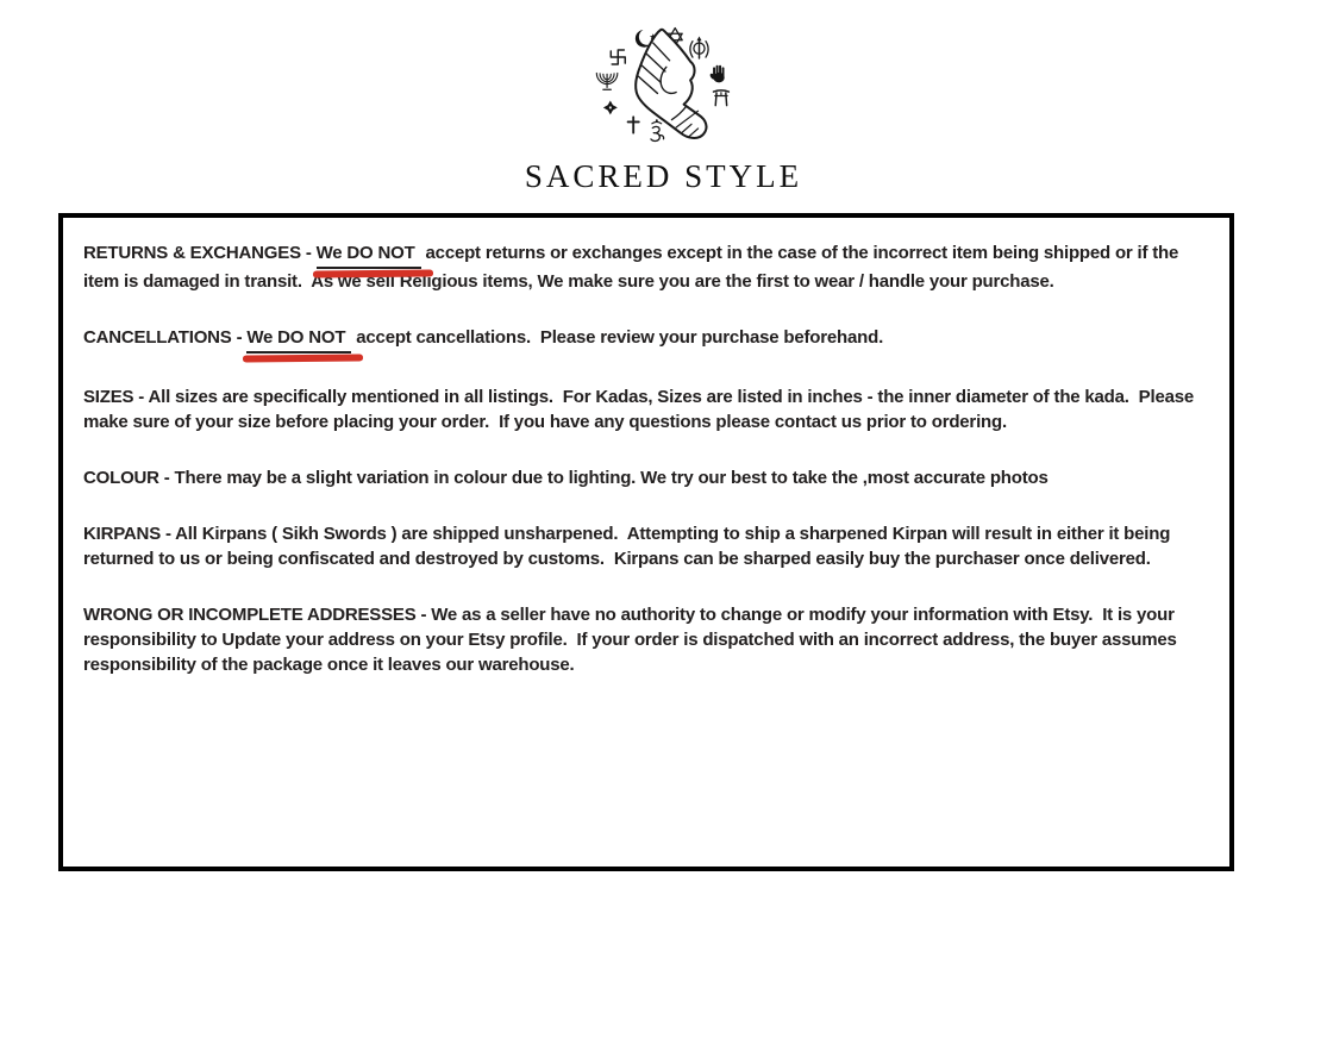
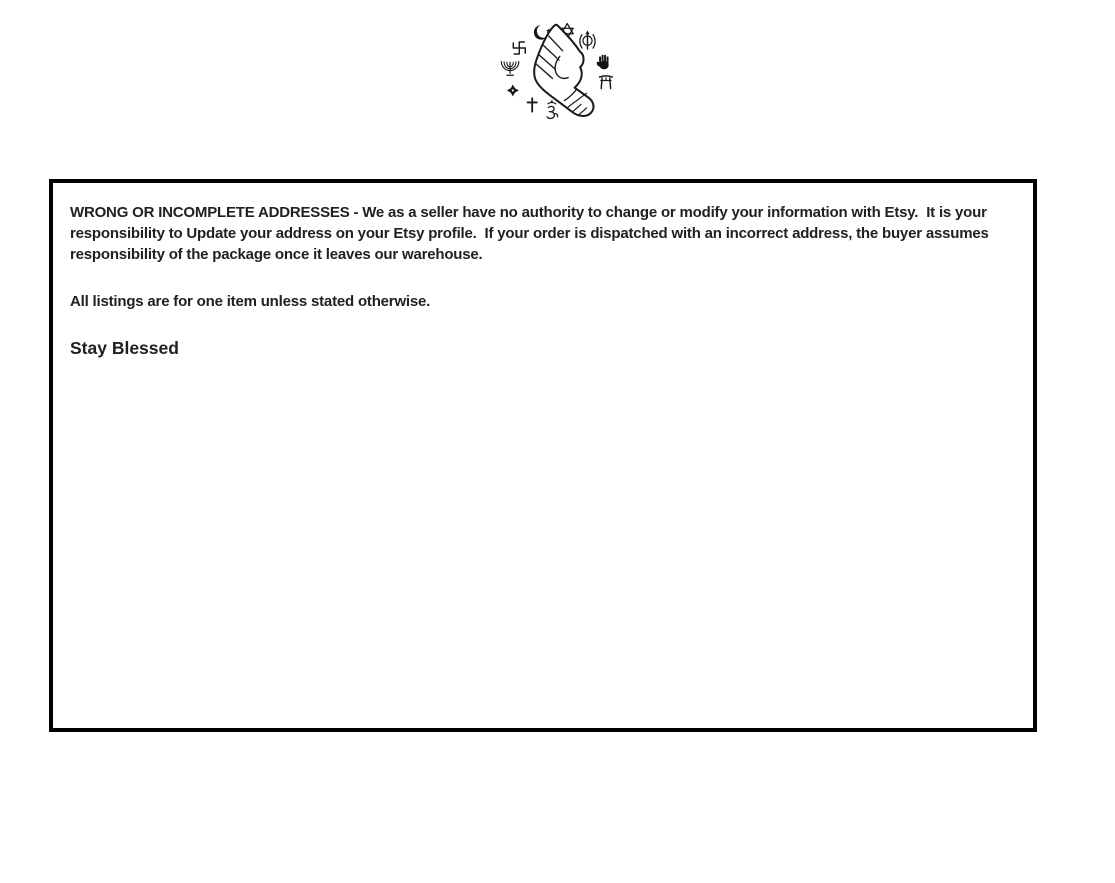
- SACRED STYLE
- RETURNS & EXCHANGES - We DO NOT accept returns or exchanges except in the case of the incorrect item being shipped or if the item is damaged in transit. As we sell Religious items, We make sure you are the first to wear / handle your purchase.
- CANCELLATIONS - We DO NOT accept cancellations. Please review your purchase beforehand.
- SIZES - All sizes are specifically mentioned in all listings. For Kadas, Sizes are listed in inches - the inner diameter of the kada. Please make sure of your size before placing your order. If you have any questions please contact us prior to ordering.
- COLOUR - There may be a slight variation in colour due to lighting. We try our best to take the ,most accurate photos
- KIRPANS - All Kirpans ( Sikh Swords ) are shipped unsharpened. Attempting to ship a sharpened Kirpan will result in either it being returned to us or being confiscated and destroyed by customs. Kirpans can be sharped easily buy the purchaser once delivered.
  WRONG OR INCOMPLETE ADDRESSES - We as a seller have no authority to change or modify your information with Etsy. It is your responsibility to Update your address on your Etsy profile. If your order is dispatched with an incorrect address, the buyer assumes responsibility of the package once it leaves our warehouse.
+ All listings are for one item unless stated otherwise.
+ Stay Blessed
